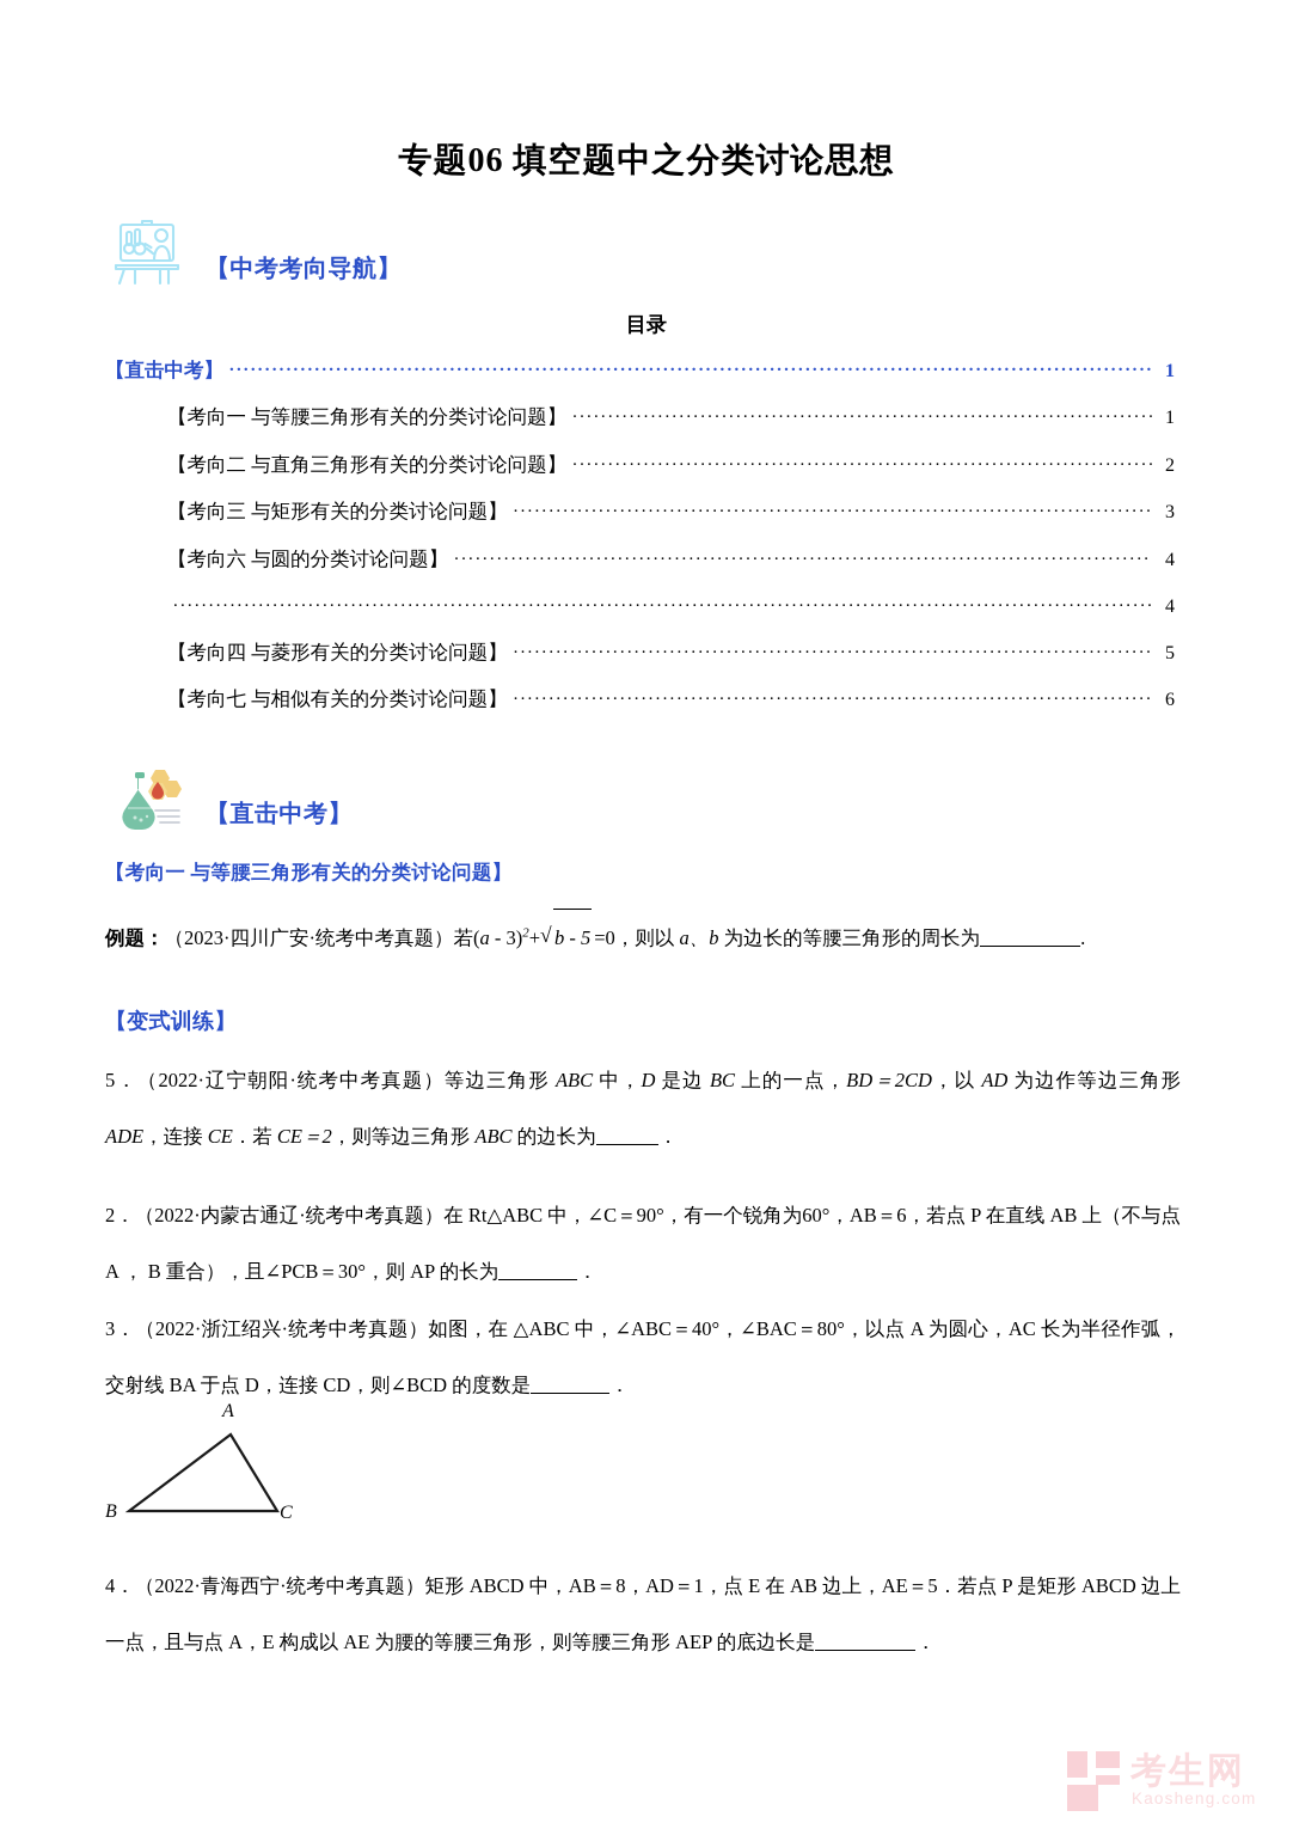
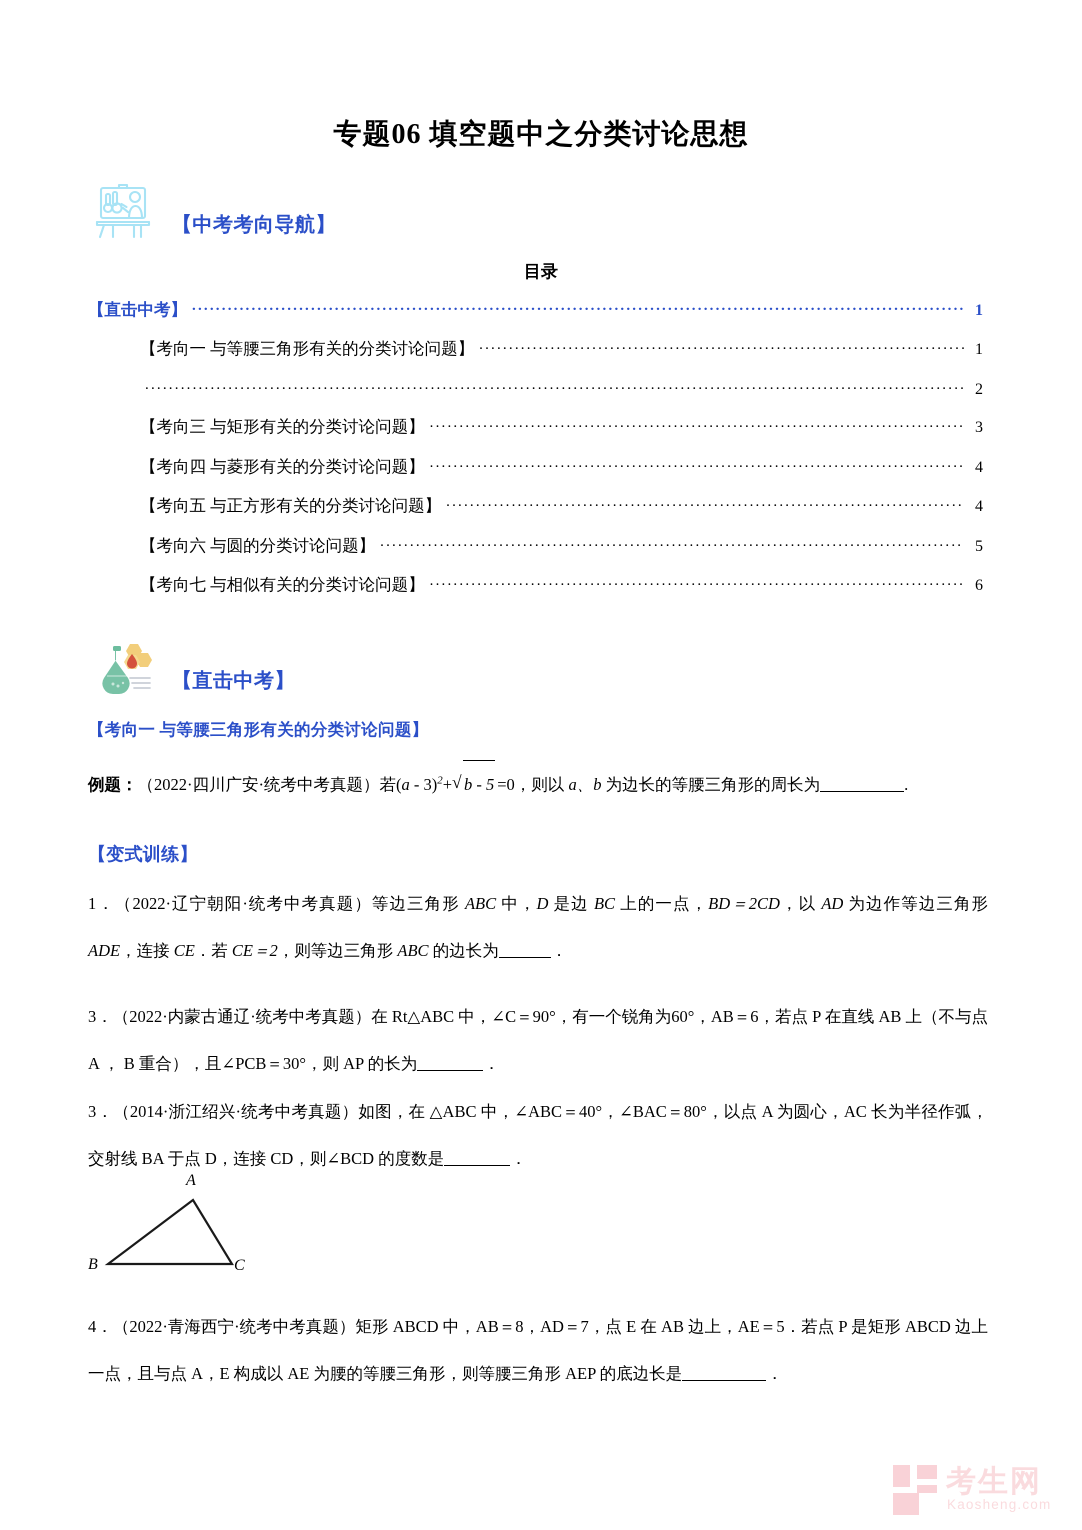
  专题06 填空题中之分类讨论思想
  【中考考向导航】
  目录
  【直击中考】
  1
  【考向一 与等腰三角形有关的分类讨论问题】
  1
- 【考向二 与直角三角形有关的分类讨论问题】
  2
  【考向三 与矩形有关的分类讨论问题】
  3
- 【考向六 与圆的分类讨论问题】
+ 【考向四 与菱形有关的分类讨论问题】
  4
+ 【考向五 与正方形有关的分类讨论问题】
  4
- 【考向四 与菱形有关的分类讨论问题】
+ 【考向六 与圆的分类讨论问题】
  5
  【考向七 与相似有关的分类讨论问题】
  6
  【直击中考】
  【考向一 与等腰三角形有关的分类讨论问题】
- 例题：（2023·四川广安·统考中考真题）若(a - 3)2+ b - 5 =0，则以 a、b 为边长的等腰三角形的周长为 .
+ 例题：（2022·四川广安·统考中考真题）若(a - 3)2+ b - 5 =0，则以 a、b 为边长的等腰三角形的周长为 .
  【变式训练】
- 5．（2022·辽宁朝阳·统考中考真题）等边三角形 ABC 中，D 是边 BC 上的一点，BD＝2CD，以 AD 为边作等边三角形 ADE，连接 CE．若 CE＝2，则等边三角形 ABC 的边长为 ．
+ 1．（2022·辽宁朝阳·统考中考真题）等边三角形 ABC 中，D 是边 BC 上的一点，BD＝2CD，以 AD 为边作等边三角形 ADE，连接 CE．若 CE＝2，则等边三角形 ABC 的边长为 ．
- 2．（2022·内蒙古通辽·统考中考真题）在 Rt△ABC 中，∠C＝90°，有一个锐角为60°，AB＝6，若点 P 在直线 AB 上（不与点 A ， B 重合），且∠PCB＝30°，则 AP 的长为 ．
+ 3．（2022·内蒙古通辽·统考中考真题）在 Rt△ABC 中，∠C＝90°，有一个锐角为60°，AB＝6，若点 P 在直线 AB 上（不与点 A ， B 重合），且∠PCB＝30°，则 AP 的长为 ．
- 3．（2022·浙江绍兴·统考中考真题）如图，在 △ABC 中，∠ABC＝40°，∠BAC＝80°，以点 A 为圆心，AC 长为半径作弧，交射线 BA 于点 D，连接 CD，则∠BCD 的度数是 ．
+ 3．（2014·浙江绍兴·统考中考真题）如图，在 △ABC 中，∠ABC＝40°，∠BAC＝80°，以点 A 为圆心，AC 长为半径作弧，交射线 BA 于点 D，连接 CD，则∠BCD 的度数是 ．
  A
  B
  C
- 4．（2022·青海西宁·统考中考真题）矩形 ABCD 中，AB＝8，AD＝1，点 E 在 AB 边上，AE＝5．若点 P 是矩形 ABCD 边上一点，且与点 A，E 构成以 AE 为腰的等腰三角形，则等腰三角形 AEP 的底边长是 ．
+ 4．（2022·青海西宁·统考中考真题）矩形 ABCD 中，AB＝8，AD＝7，点 E 在 AB 边上，AE＝5．若点 P 是矩形 ABCD 边上一点，且与点 A，E 构成以 AE 为腰的等腰三角形，则等腰三角形 AEP 的底边长是 ．
  考生网
  Kaosheng.com
